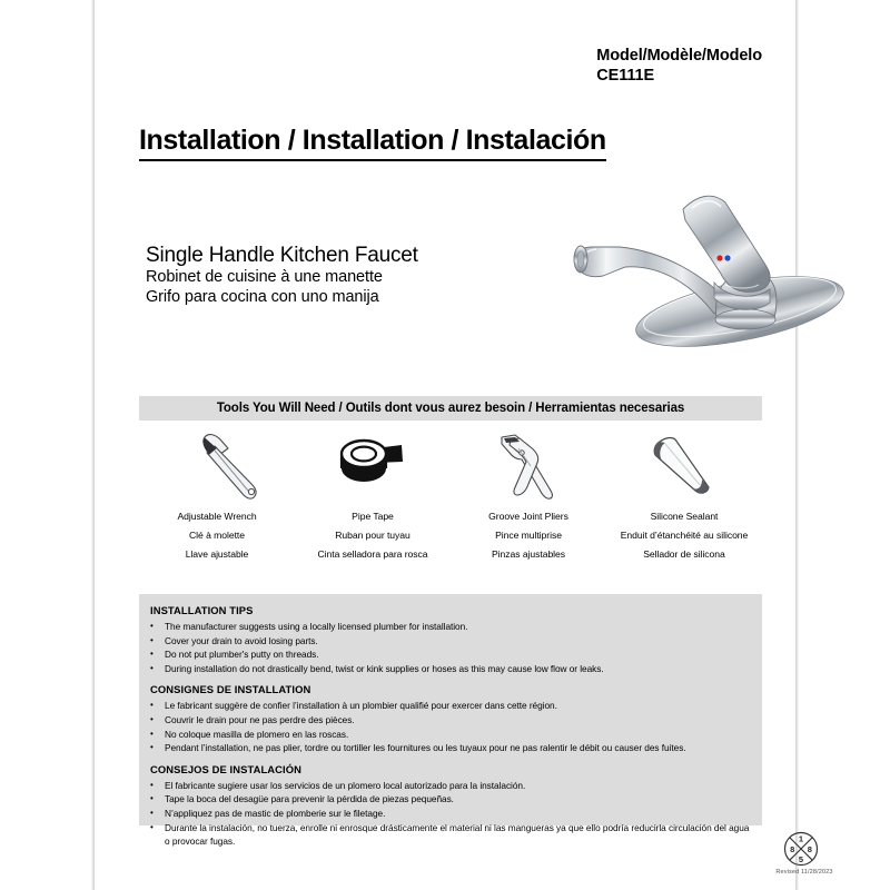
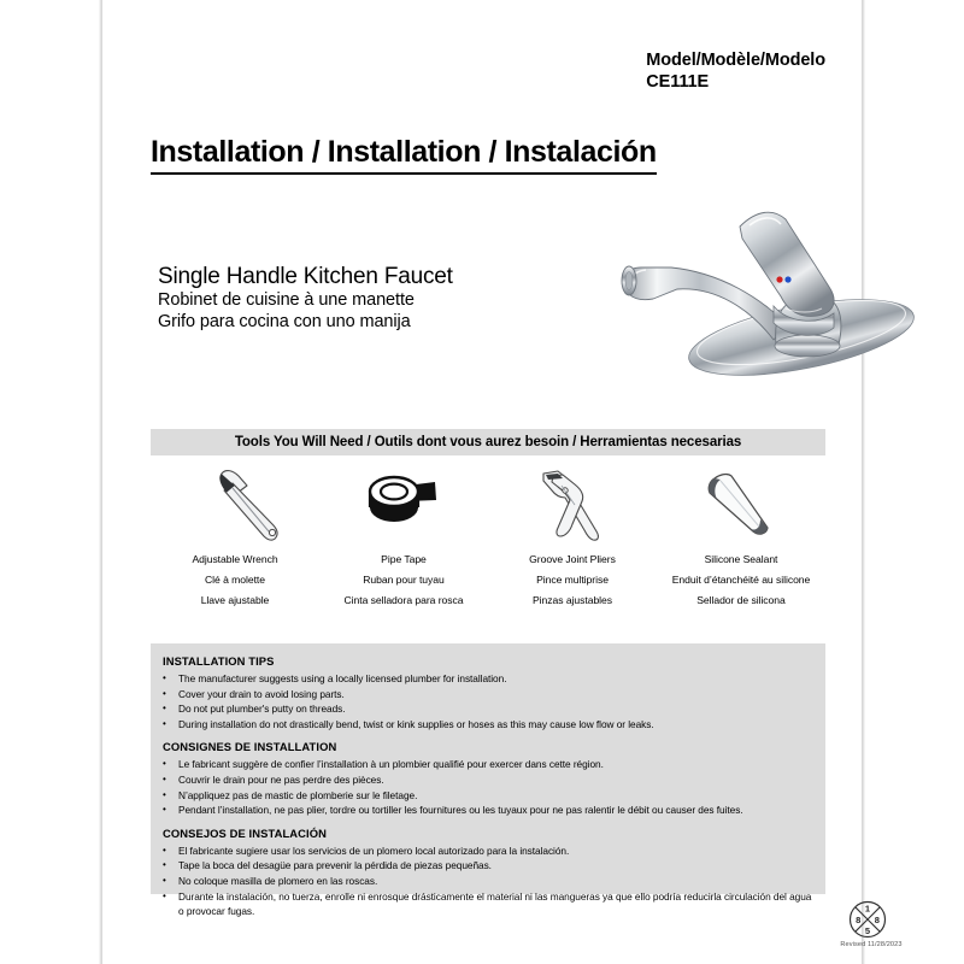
  Model/Modèle/Modelo
  CE111E
  Installation / Installation / Instalación
  Single Handle Kitchen Faucet
  Robinet de cuisine à une manette
  Grifo para cocina con uno manija
  Tools You Will Need / Outils dont vous aurez besoin / Herramientas necesarias
  Adjustable Wrench
  Clé à molette
  Llave ajustable
  Pipe Tape
  Ruban pour tuyau
  Cinta selladora para rosca
  Groove Joint Pliers
  Pince multiprise
  Pinzas ajustables
  Silicone Sealant
  Enduit d’étanchéité au silicone
  Sellador de silicona
  INSTALLATION TIPS
  •
  The manufacturer suggests using a locally licensed plumber for installation.
  •
  Cover your drain to avoid losing parts.
  •
  Do not put plumber's putty on threads.
  •
  During installation do not drastically bend, twist or kink supplies or hoses as this may cause low flow or leaks.
  CONSIGNES DE INSTALLATION
  •
  Le fabricant suggère de confier l’installation à un plombier qualifié pour exercer dans cette région.
  •
  Couvrir le drain pour ne pas perdre des pièces.
  •
- No coloque masilla de plomero en las roscas.
+ N’appliquez pas de mastic de plomberie sur le filetage.
  •
  Pendant l’installation, ne pas plier, tordre ou tortiller les fournitures ou les tuyaux pour ne pas ralentir le débit ou causer des fuites.
  CONSEJOS DE INSTALACIÓN
  •
  El fabricante sugiere usar los servicios de un plomero local autorizado para la instalación.
  •
  Tape la boca del desagüe para prevenir la pérdida de piezas pequeñas.
  •
- N’appliquez pas de mastic de plomberie sur le filetage.
+ No coloque masilla de plomero en las roscas.
  •
  Durante la instalación, no tuerza, enrolle ni enrosque drásticamente el material ni las mangueras ya que ello podría reducirla circulación del agua o provocar fugas.
  1
  8
  8
  5
